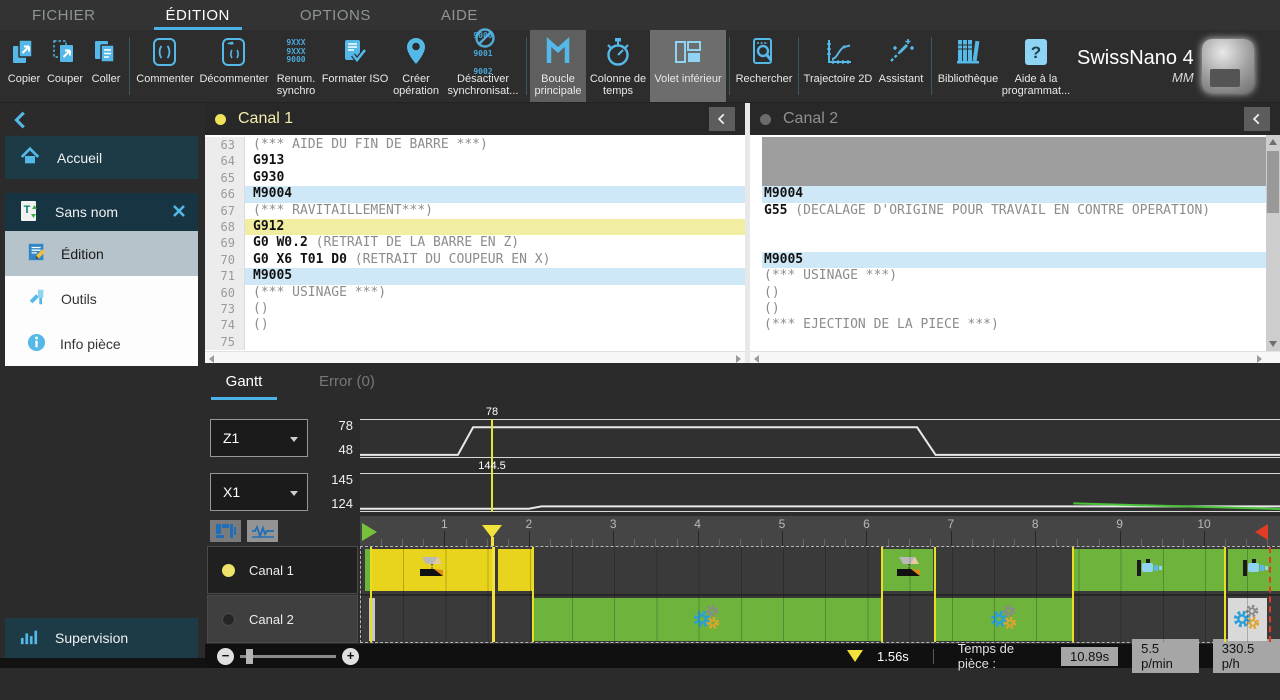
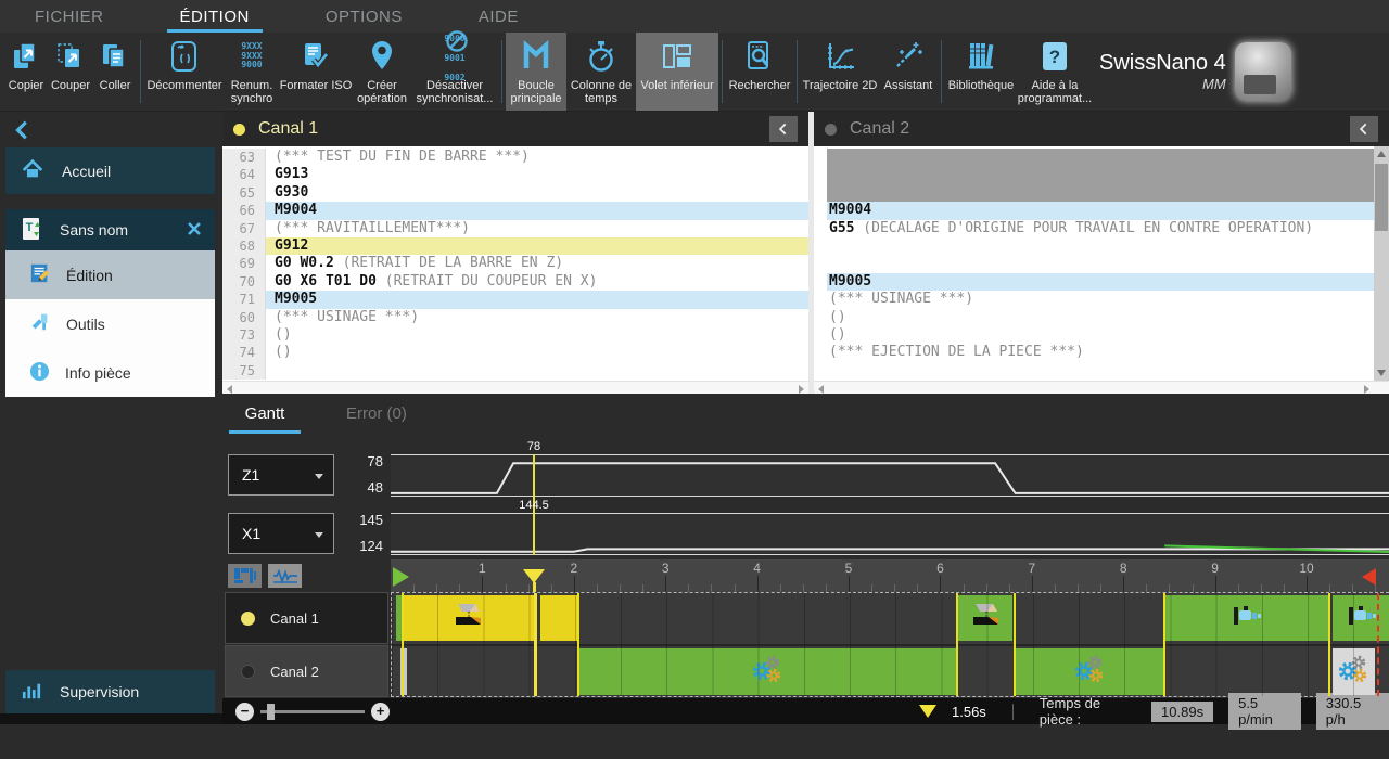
  FICHIER
  ÉDITION
  OPTIONS
  AIDE
  Copier
  Couper
  Coller
- Commenter
  Décommenter
  9XXX
  9XXX
  9000
  Renum. synchro
  Formater ISO
  Créer opération
  9000
  9001
  9002
  Désactiver synchronisat...
  Boucle principale
  Colonne de temps
  Volet inférieur
  Rechercher
  Trajectoire 2D
  Assistant
  Bibliothèque
  ?
  Aide à la programmat...
  SwissNano 4
  MM
  Accueil
  T
  Sans nom
  Édition
  Outils
  Info pièce
  Supervision
  Canal 1
  63
- (*** AIDE DU FIN DE BARRE ***)
+ (*** TEST DU FIN DE BARRE ***)
  64
  G913
  65
  G930
  66
  M9004
  67
  (*** RAVITAILLEMENT***)
  68
  G912
  69
  G0 W0.2 (RETRAIT DE LA BARRE EN Z)
  70
  G0 X6 T01 D0 (RETRAIT DU COUPEUR EN X)
  71
  M9005
  60
  (*** USINAGE ***)
  73
  ()
  74
  ()
  75
  Canal 2
  M9004
  G55 (DECALAGE D'ORIGINE POUR TRAVAIL EN CONTRE OPERATION)
  M9005
  (*** USINAGE ***)
  ()
  ()
  (*** EJECTION DE LA PIECE ***)
  Gantt
  Error (0)
  Z1
  X1
  78
  48
  145
  124
  78
  144.5
  1
  2
  3
  4
  5
  6
  7
  8
  9
  10
  Canal 1
  Canal 2
  −
  +
  1.56s
  Temps de pièce :
  10.89s
  5.5 p/min
  330.5 p/h
